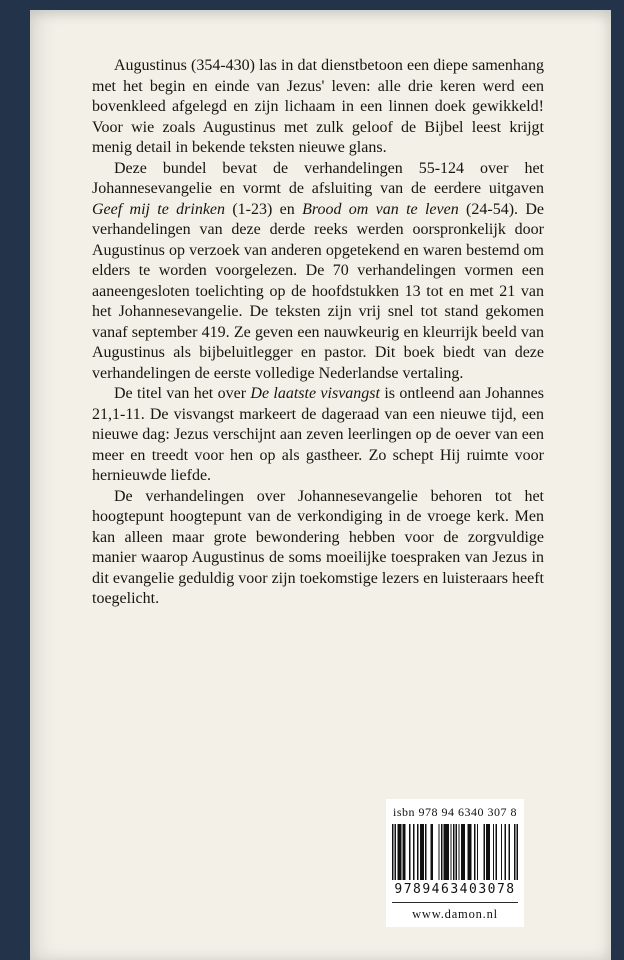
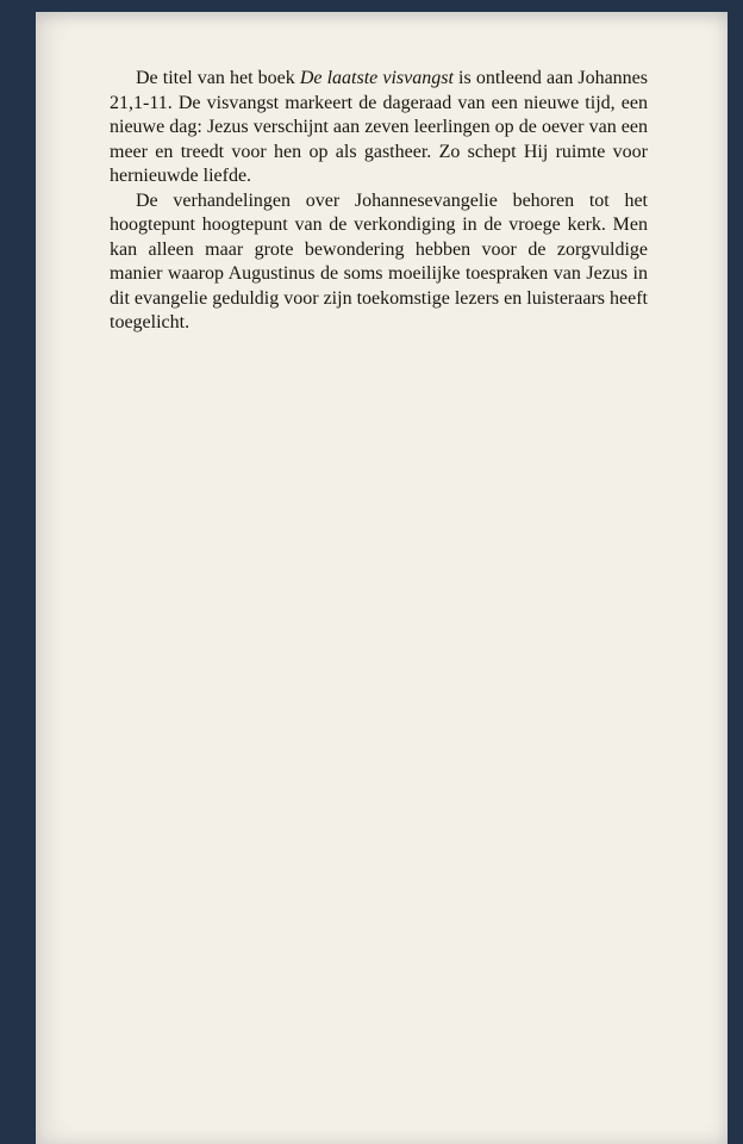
- Augustinus (354-430) las in dat dienstbetoon een diepe samenhang met het begin en einde van Jezus' leven: alle drie keren werd een bovenkleed afgelegd en zijn lichaam in een linnen doek gewikkeld! Voor wie zoals Augustinus met zulk geloof de Bijbel leest krijgt menig detail in bekende teksten nieuwe glans.
- Deze bundel bevat de verhandelingen 55-124 over het Johannesevangelie en vormt de afsluiting van de eerdere uitgaven Geef mij te drinken (1-23) en Brood om van te leven (24-54). De verhandelingen van deze derde reeks werden oorspronkelijk door Augustinus op verzoek van anderen opgetekend en waren bestemd om elders te worden voorgelezen. De 70 verhandelingen vormen een aaneengesloten toelichting op de hoofdstukken 13 tot en met 21 van het Johannesevangelie. De teksten zijn vrij snel tot stand gekomen vanaf september 419. Ze geven een nauwkeurig en kleurrijk beeld van Augustinus als bijbeluitlegger en pastor. Dit boek biedt van deze verhandelingen de eerste volledige Nederlandse vertaling.
- De titel van het over De laatste visvangst is ontleend aan Johannes 21,1-11. De visvangst markeert de dageraad van een nieuwe tijd, een nieuwe dag: Jezus verschijnt aan zeven leerlingen op de oever van een meer en treedt voor hen op als gastheer. Zo schept Hij ruimte voor hernieuwde liefde.
+ De titel van het boek De laatste visvangst is ontleend aan Johannes 21,1-11. De visvangst markeert de dageraad van een nieuwe tijd, een nieuwe dag: Jezus verschijnt aan zeven leerlingen op de oever van een meer en treedt voor hen op als gastheer. Zo schept Hij ruimte voor hernieuwde liefde.
  De verhandelingen over Johannesevangelie behoren tot het hoogtepunt hoogtepunt van de verkondiging in de vroege kerk. Men kan alleen maar grote bewondering hebben voor de zorgvuldige manier waarop Augustinus de soms moeilijke toespraken van Jezus in dit evangelie geduldig voor zijn toekomstige lezers en luisteraars heeft toegelicht.
- isbn 978 94 6340 307 8
- 9789463403078
- www.damon.nl
